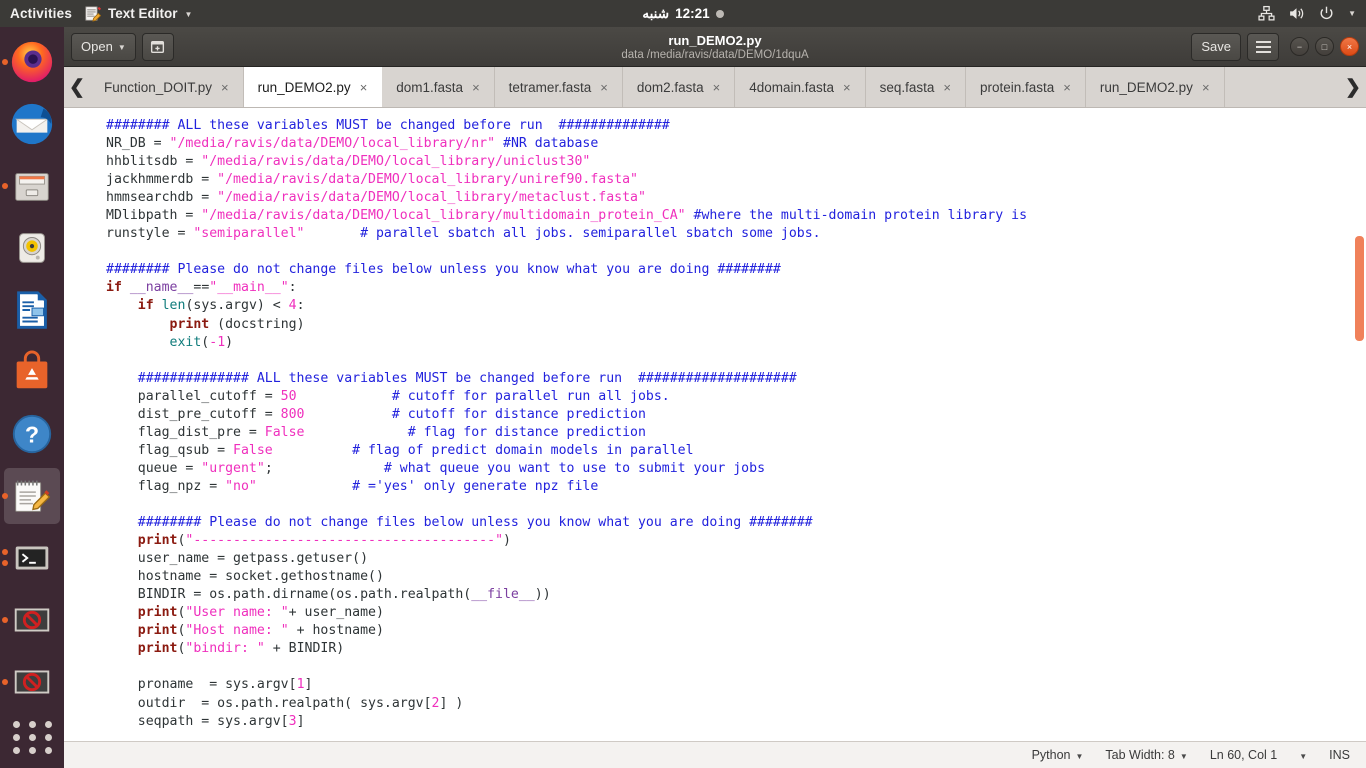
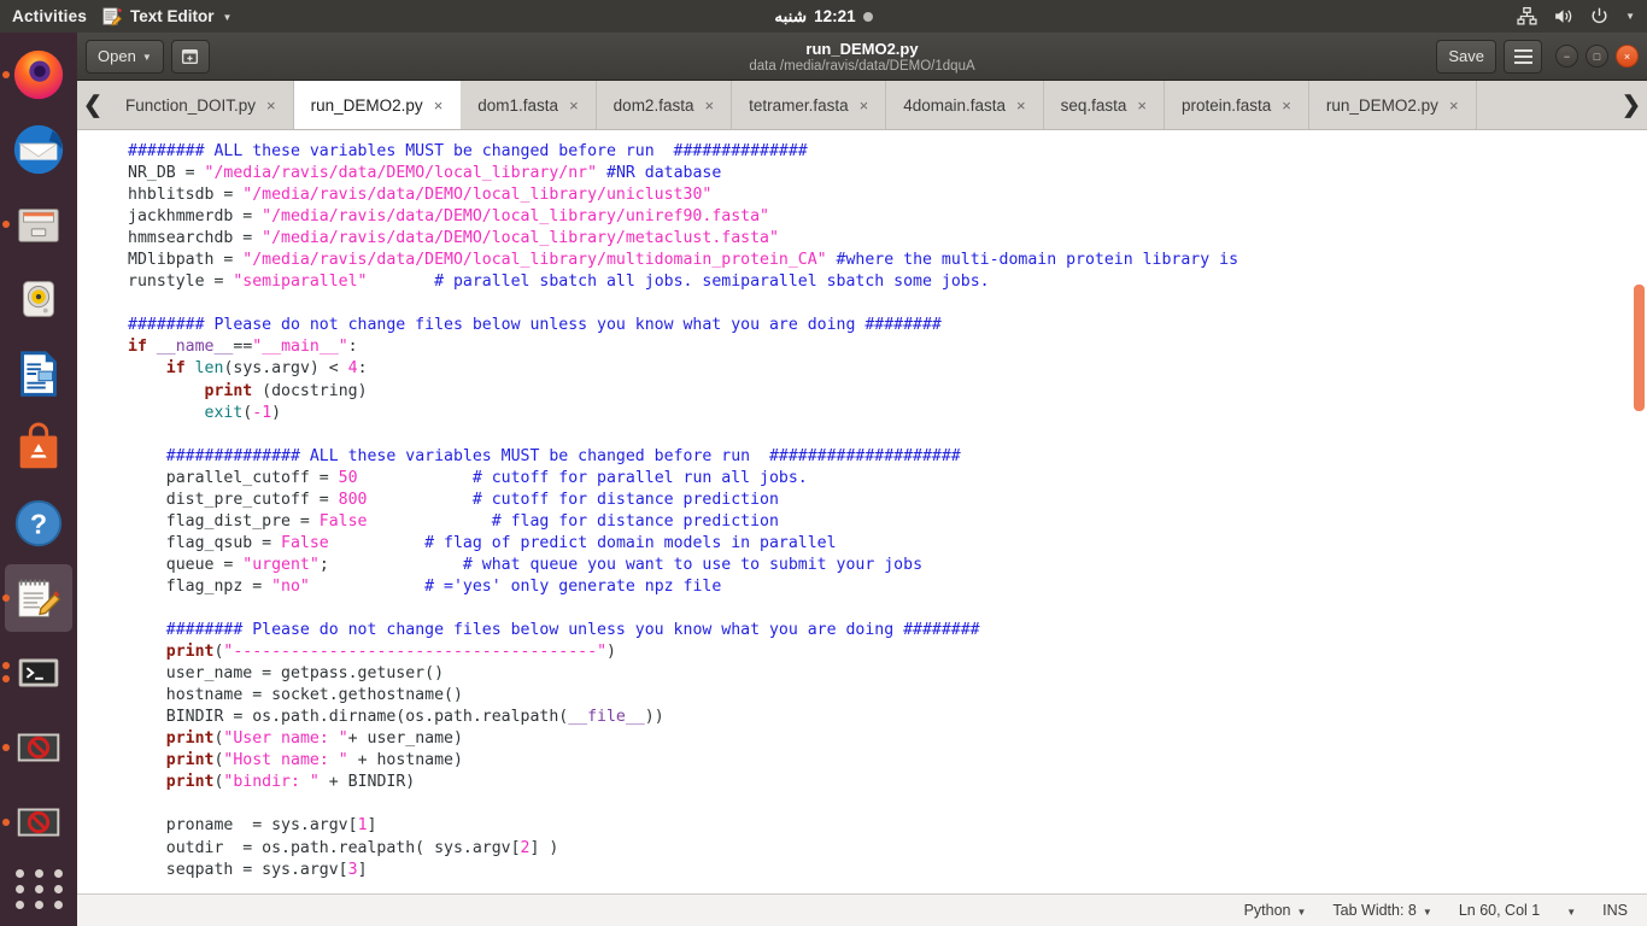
  Activities
  Text Editor
  ▼
  شنبه
  12:21
  ▼
  ?
  Open
  ▼
  run_DEMO2.py
  data /media/ravis/data/DEMO/1dquA
  Save
  −
  □
  ×
  ❮
  Function_DOIT.py
  ×
  run_DEMO2.py
  ×
  dom1.fasta
  ×
- tetramer.fasta
+ dom2.fasta
  ×
- dom2.fasta
+ tetramer.fasta
  ×
  4domain.fasta
  ×
  seq.fasta
  ×
  protein.fasta
  ×
  run_DEMO2.py
  ×
  ❯
  ######## ALL these variables MUST be changed before run ##############
  NR_DB = "/media/ravis/data/DEMO/local_library/nr" #NR database
  hhblitsdb = "/media/ravis/data/DEMO/local_library/uniclust30"
  jackhmmerdb = "/media/ravis/data/DEMO/local_library/uniref90.fasta"
  hmmsearchdb = "/media/ravis/data/DEMO/local_library/metaclust.fasta"
  MDlibpath = "/media/ravis/data/DEMO/local_library/multidomain_protein_CA" #where the multi-domain protein library is
  runstyle = "semiparallel" # parallel sbatch all jobs. semiparallel sbatch some jobs. ######## Please do not change files below unless you know what you are doing ######## if __name__=="__main__":
  if len(sys.argv) < 4:
  print (docstring)
  exit(-1)
  ############## ALL these variables MUST be changed before run ####################
  parallel_cutoff = 50 # cutoff for parallel run all jobs.
  dist_pre_cutoff = 800 # cutoff for distance prediction
  flag_dist_pre = False # flag for distance prediction
  flag_qsub = False # flag of predict domain models in parallel
  queue = "urgent"; # what queue you want to use to submit your jobs
  flag_npz = "no" # ='yes' only generate npz file ######## Please do not change files below unless you know what you are doing ######## print("--------------------------------------")
  user_name = getpass.getuser()
  hostname = socket.gethostname()
  BINDIR = os.path.dirname(os.path.realpath(__file__))
  print("User name: "+ user_name)
  print("Host name: " + hostname)
  print("bindir: " + BINDIR)
  proname = sys.argv[1]
  outdir = os.path.realpath( sys.argv[2] )
  seqpath = sys.argv[3]
  Python
  ▼
  Tab Width: 8
  ▼
  Ln 60, Col 1
  ▼
  INS
